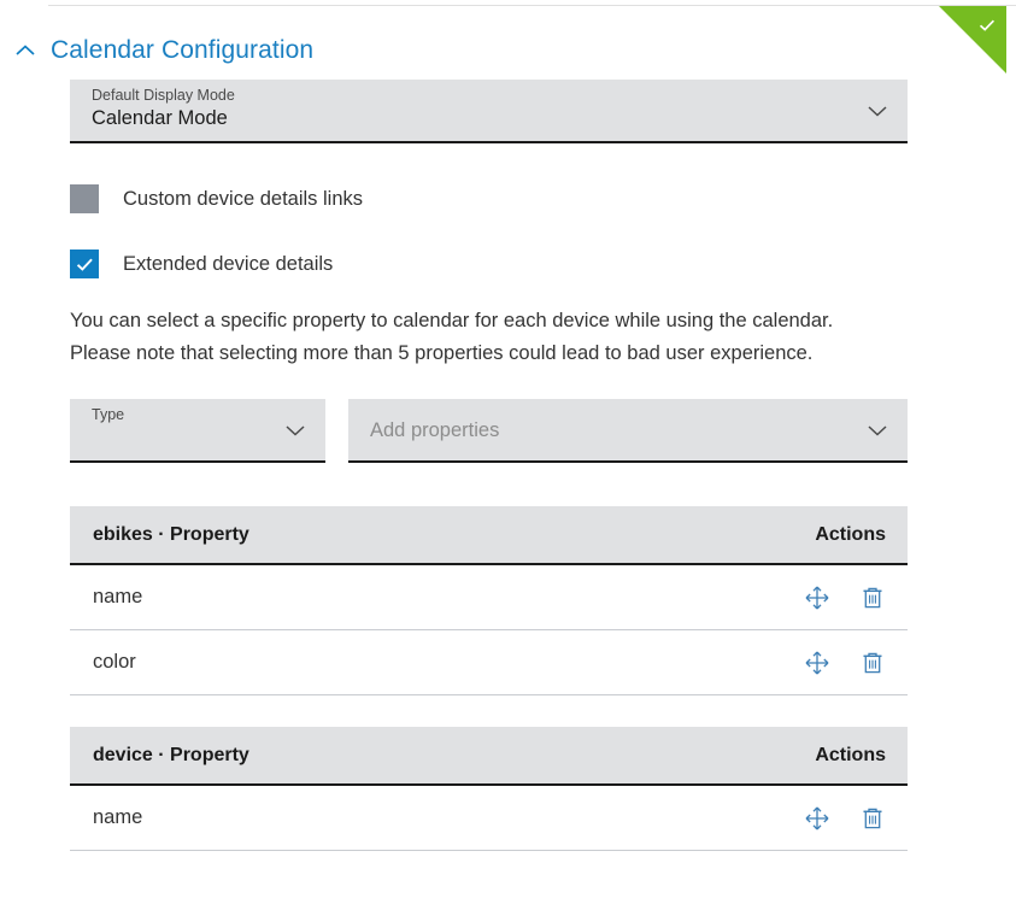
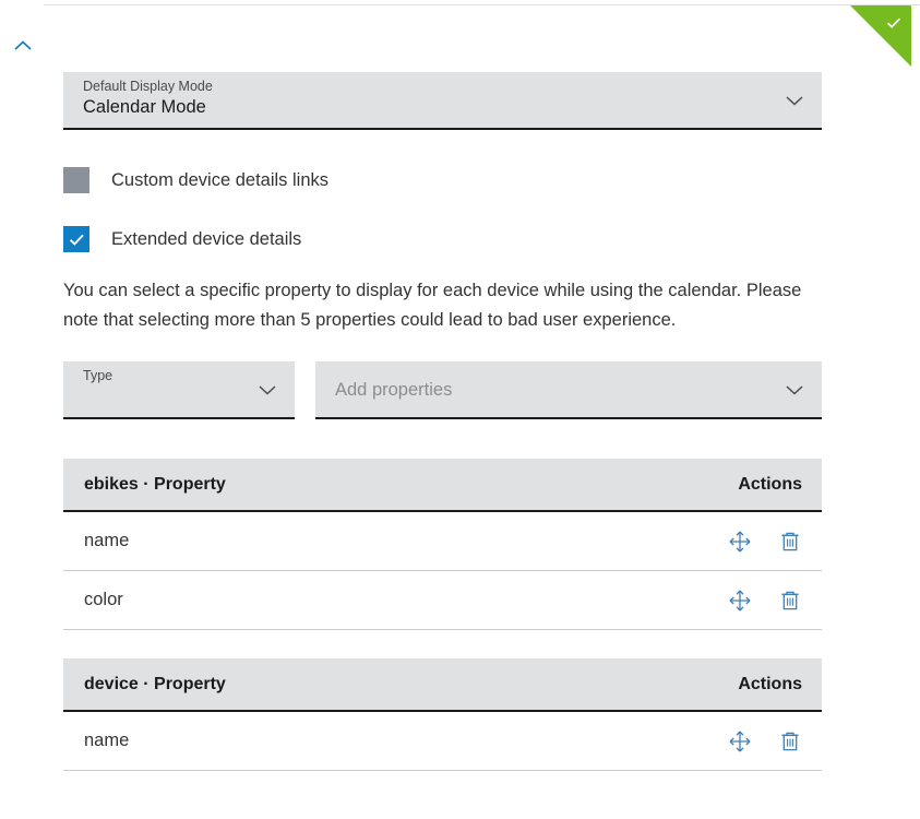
- Calendar Configuration
  Default Display Mode
  Calendar Mode
  Custom device details links
  Extended device details
- You can select a specific property to calendar for each device while using the calendar. Please note that selecting more than 5 properties could lead to bad user experience.
+ You can select a specific property to display for each device while using the calendar. Please note that selecting more than 5 properties could lead to bad user experience.
  Type
  Add properties
  ebikes · Property
  Actions
  name
  color
  device · Property
  Actions
  name
